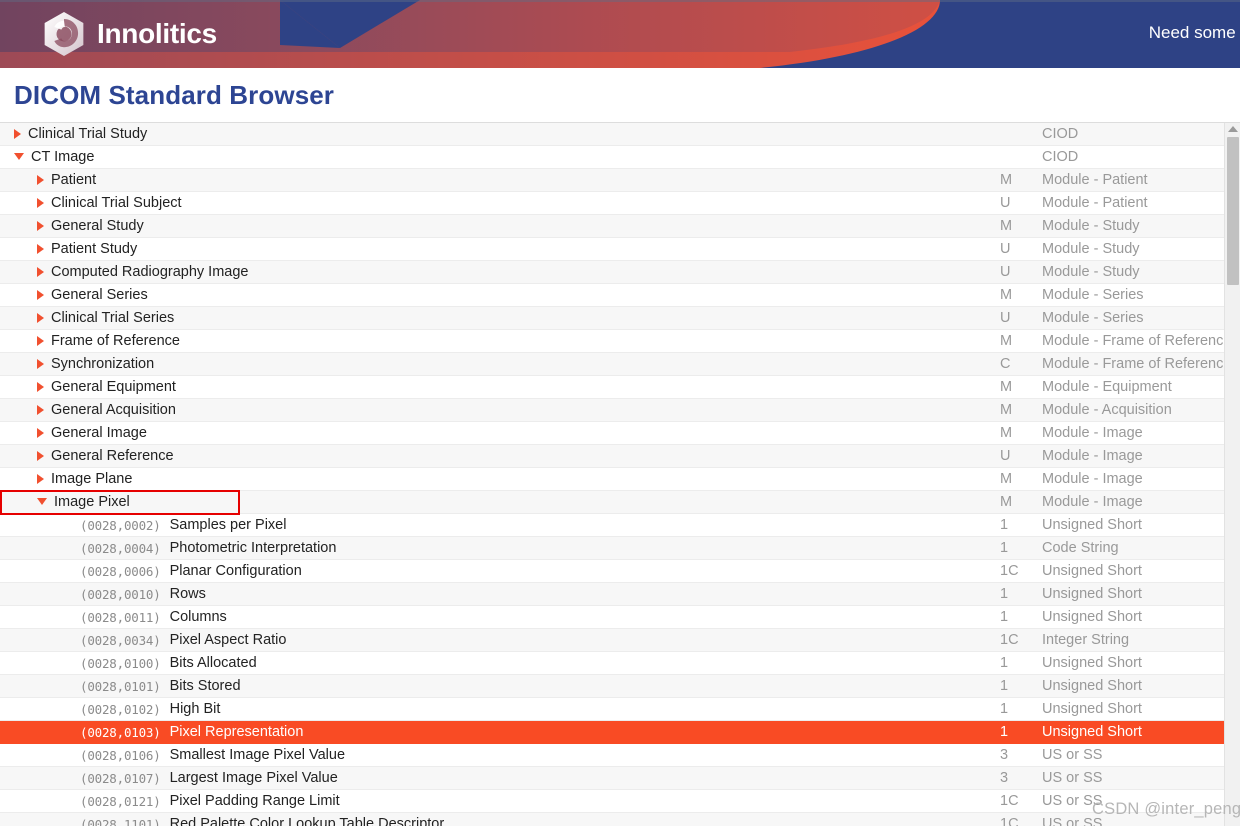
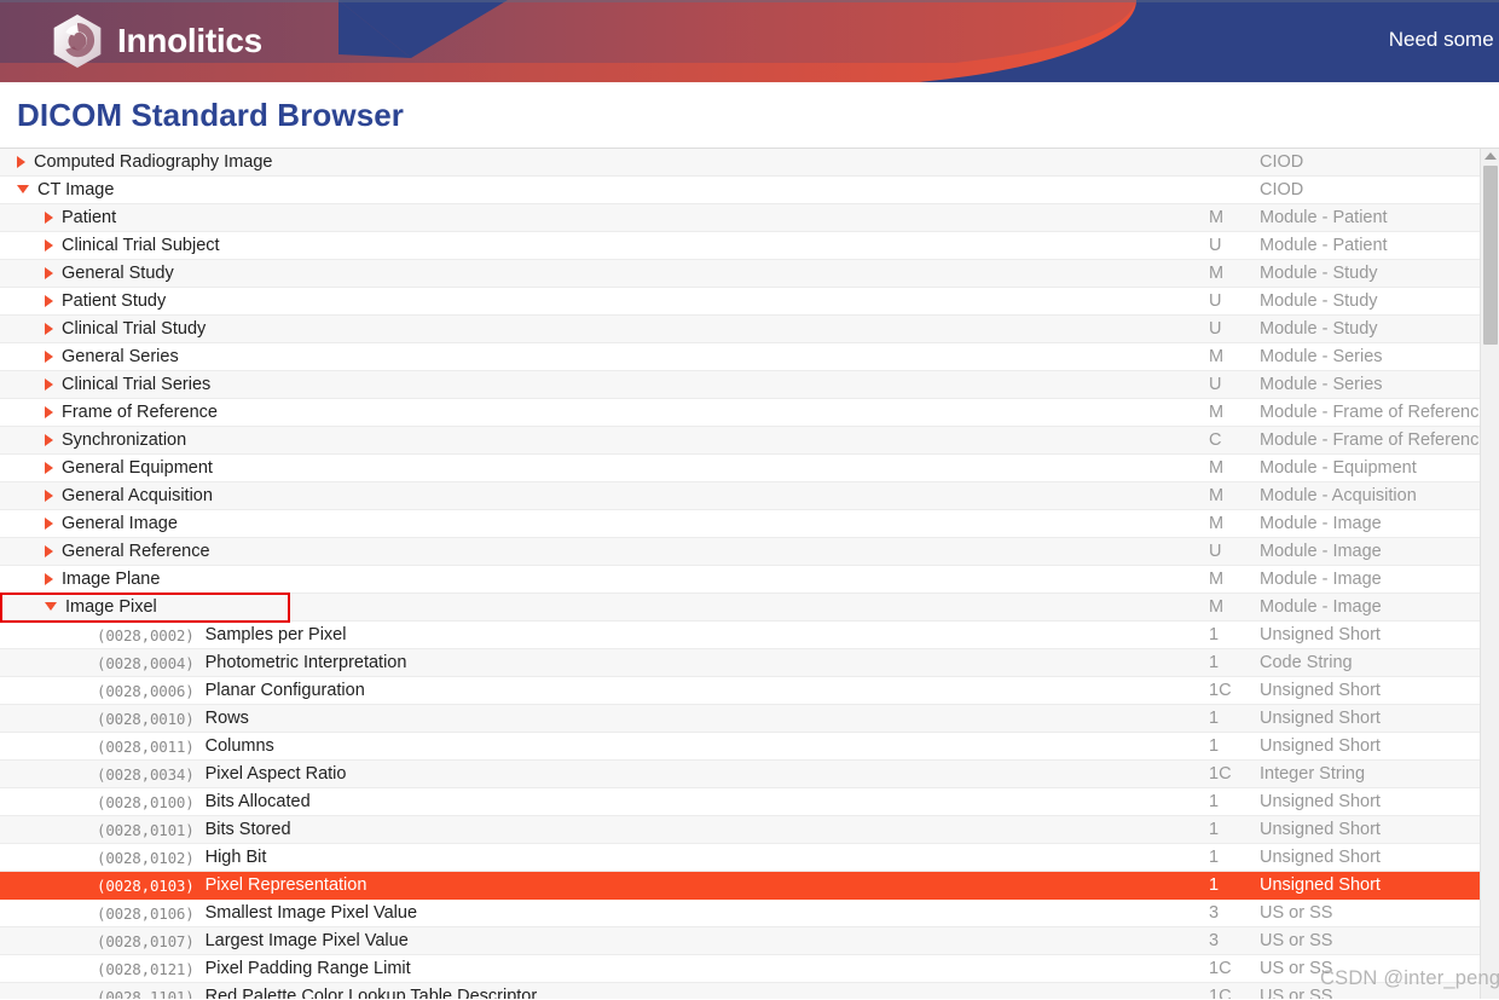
  Innolitics
  DICOM Standard Browser
- Clinical Trial Study		CIOD
+ Computed Radiography Image		CIOD
  CT Image		CIOD
  Patient	M	Module - Patient
  Clinical Trial Subject	U	Module - Patient
  General Study	M	Module - Study
  Patient Study	U	Module - Study
- Computed Radiography Image	U	Module - Study
+ Clinical Trial Study	U	Module - Study
  General Series	M	Module - Series
  Clinical Trial Series	U	Module - Series
  Frame of Reference	M	Module - Frame of Referenc
  Synchronization	C	Module - Frame of Referenc
  General Equipment	M	Module - Equipment
  General Acquisition	M	Module - Acquisition
  General Image	M	Module - Image
  General Reference	U	Module - Image
  Image Plane	M	Module - Image
  Image Pixel	M	Module - Image
  (0028,0002) Samples per Pixel	1	Unsigned Short
  (0028,0004) Photometric Interpretation	1	Code String
  (0028,0006) Planar Configuration	1C	Unsigned Short
  (0028,0010) Rows	1	Unsigned Short
  (0028,0011) Columns	1	Unsigned Short
  (0028,0034) Pixel Aspect Ratio	1C	Integer String
  (0028,0100) Bits Allocated	1	Unsigned Short
  (0028,0101) Bits Stored	1	Unsigned Short
  (0028,0102) High Bit	1	Unsigned Short
  (0028,0103) Pixel Representation	1	Unsigned Short
  (0028,0106) Smallest Image Pixel Value	3	US or SS
  (0028,0107) Largest Image Pixel Value	3	US or SS
  (0028,0121) Pixel Padding Range Limit	1C	US or SS
  (0028,1101) Red Palette Color Lookup Table Descriptor	1C	US or SS
  CSDN @inter_peng
